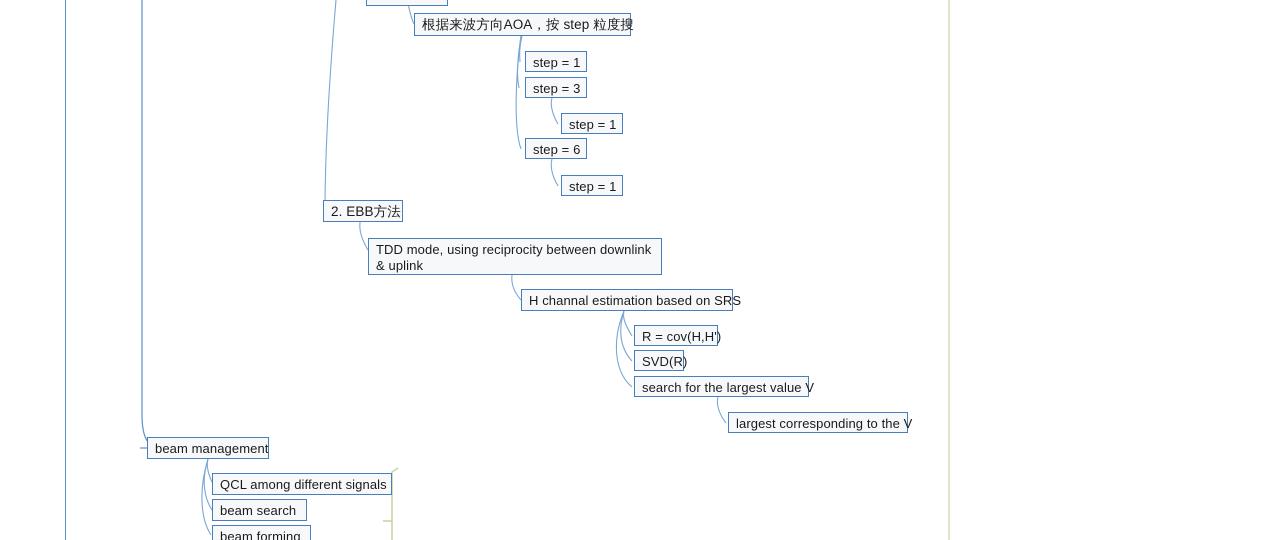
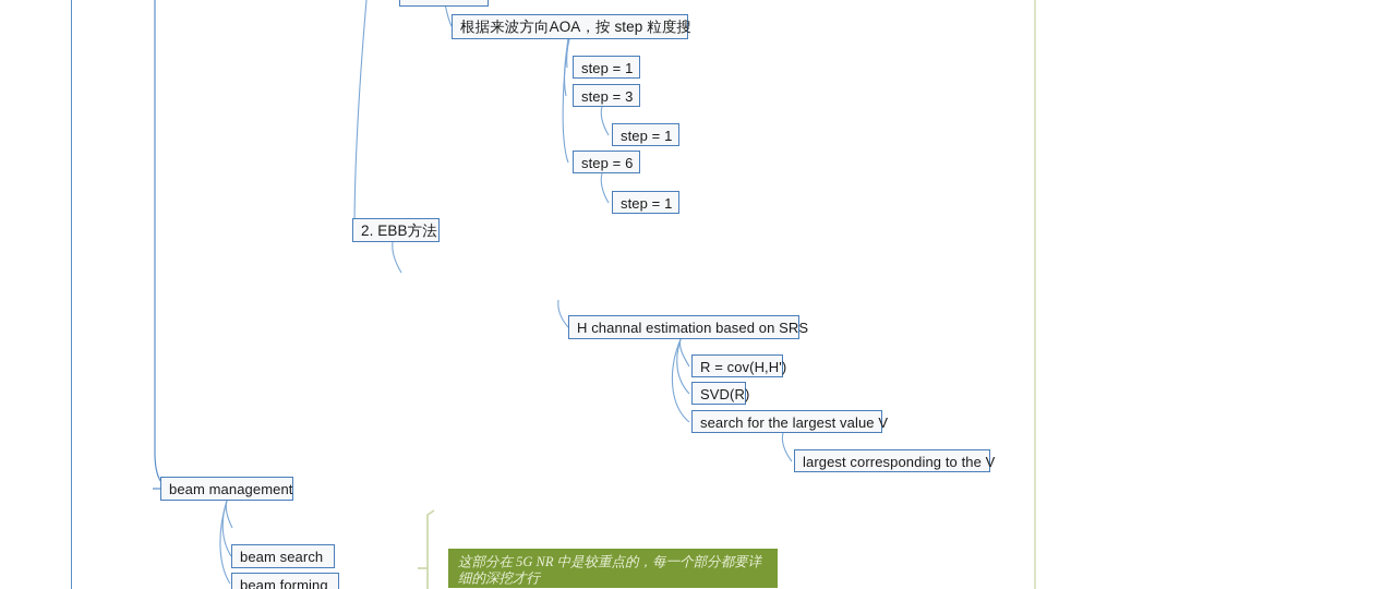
  根据来波方向AOA，按 step 粒度搜
  step = 1
  step = 3
  step = 1
  step = 6
  step = 1
  2. EBB方法
- TDD mode, using reciprocity between downlink & uplink
  H channal estimation based on SRS
  R = cov(H,H')
  SVD(R)
  search for the largest value V
  largest corresponding to the V
  beam management
- QCL among different signals
  beam search
  beam forming
+ 这部分在 5G NR 中是较重点的，每一个部分都要详细的深挖才行
